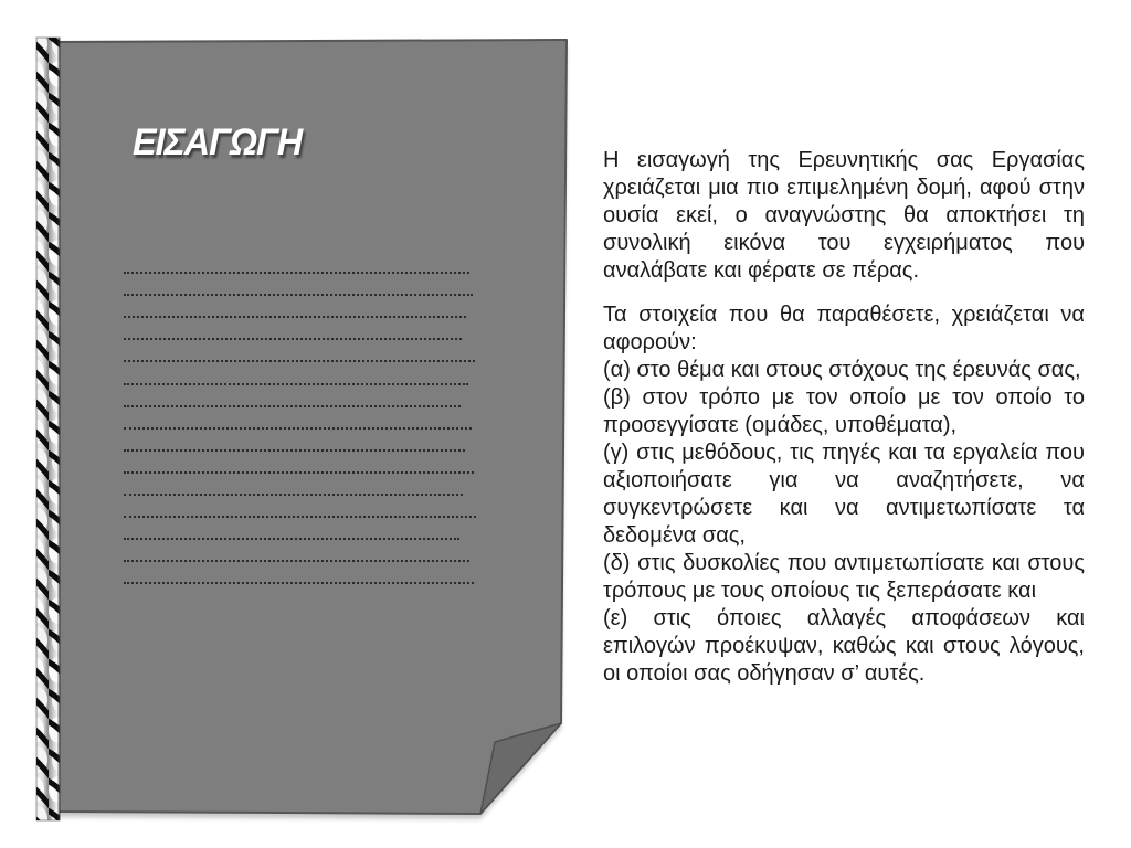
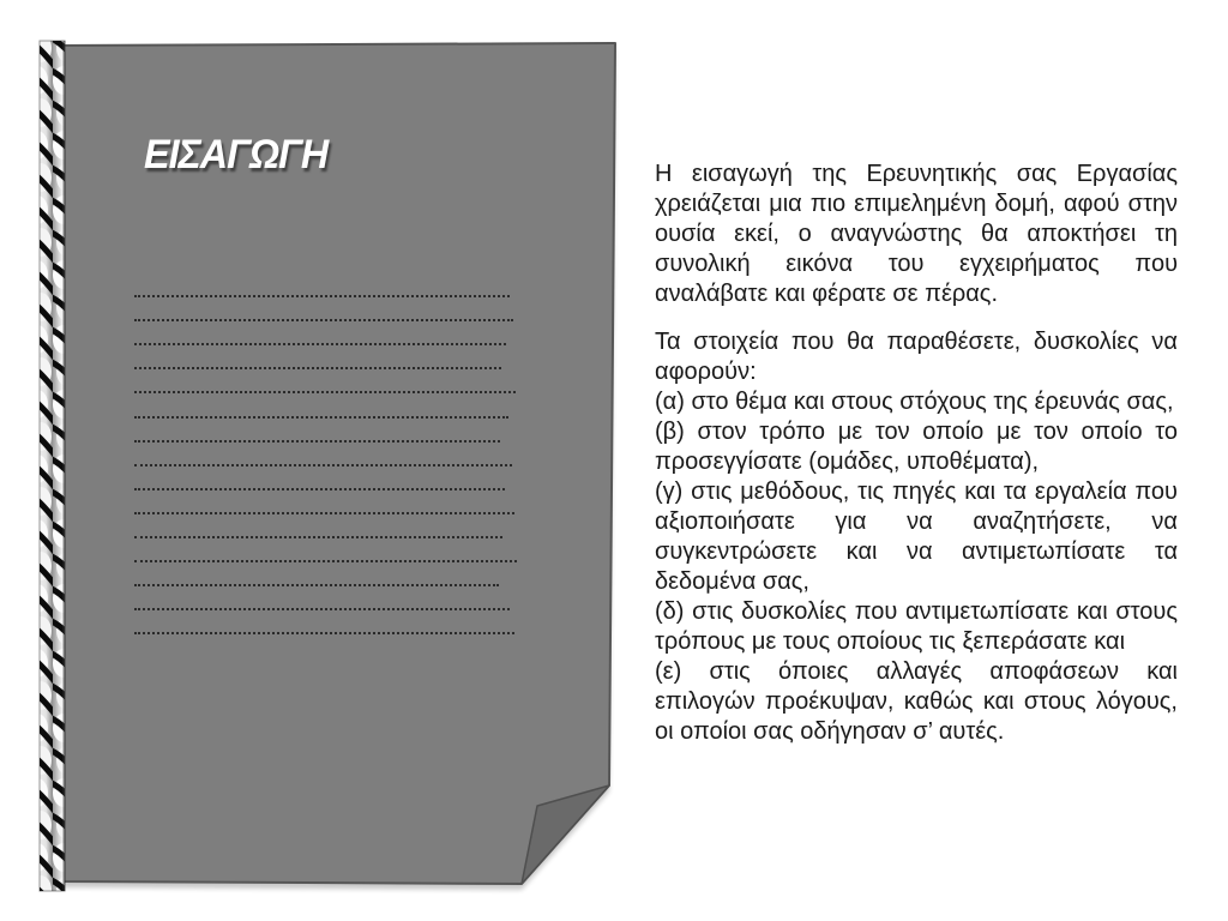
  ΕΙΣΑΓΩΓΗ
  Η εισαγωγή της Ερευνητικής σας Εργασίας χρειάζεται μια πιο επιμελημένη δομή, αφού στην ουσία εκεί, ο αναγνώστης θα αποκτήσει τη συνολική εικόνα του εγχειρήματος που αναλάβατε και φέρατε σε πέρας.
- Τα στοιχεία που θα παραθέσετε, χρειάζεται να αφορούν:
+ Τα στοιχεία που θα παραθέσετε, δυσκολίες να αφορούν:
  (α) στο θέμα και στους στόχους της έρευνάς σας,
  (β) στον τρόπο με τον οποίο με τον οποίο το προσεγγίσατε (ομάδες, υποθέματα),
  (γ) στις μεθόδους, τις πηγές και τα εργαλεία που αξιοποιήσατε για να αναζητήσετε, να συγκεντρώσετε και να αντιμετωπίσατε τα δεδομένα σας,
  (δ) στις δυσκολίες που αντιμετωπίσατε και στους τρόπους με τους οποίους τις ξεπεράσατε και
  (ε) στις όποιες αλλαγές αποφάσεων και επιλογών προέκυψαν, καθώς και στους λόγους, οι οποίοι σας οδήγησαν σ’ αυτές.
